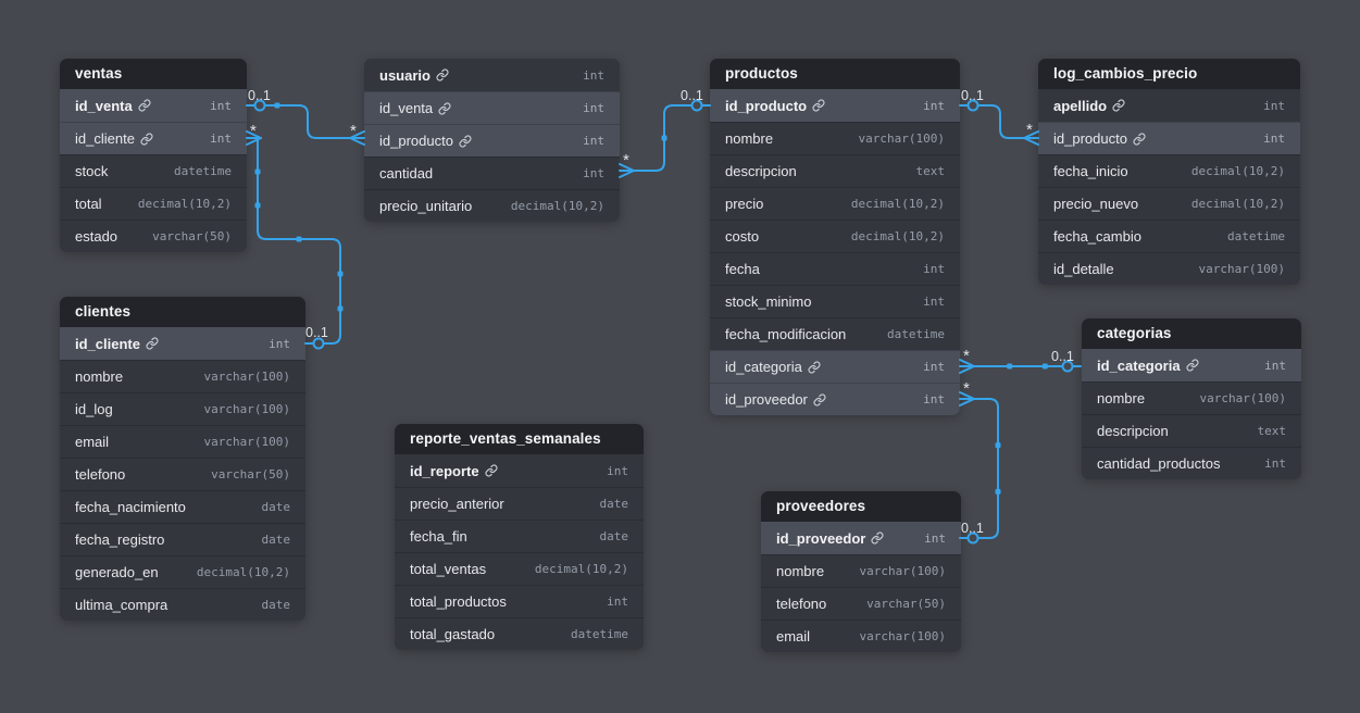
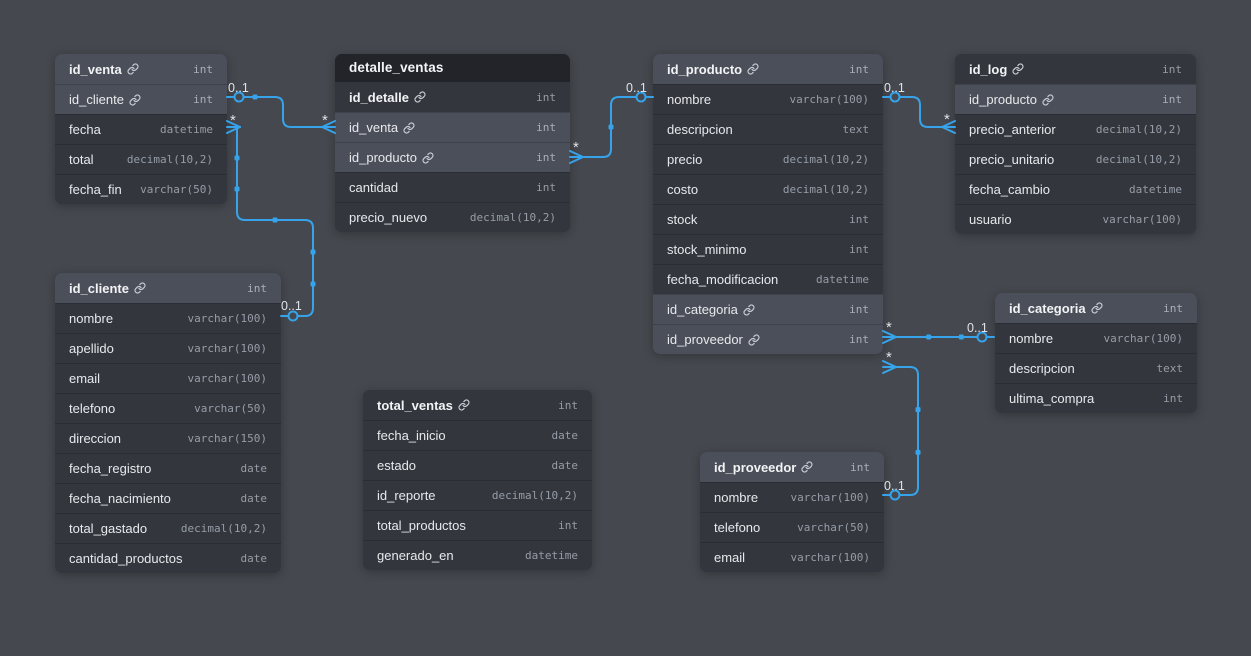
- ventas
  id_venta
  int
  id_cliente
  int
- stock
+ fecha
  datetime
  total
  decimal(10,2)
- estado
+ fecha_fin
  varchar(50)
+ detalle_ventas
- usuario
+ id_detalle
  int
  id_venta
  int
  id_producto
  int
  cantidad
  int
- precio_unitario
+ precio_nuevo
  decimal(10,2)
- productos
  id_producto
  int
  nombre
  varchar(100)
  descripcion
  text
  precio
  decimal(10,2)
  costo
  decimal(10,2)
- fecha
+ stock
  int
  stock_minimo
  int
  fecha_modificacion
  datetime
  id_categoria
  int
  id_proveedor
  int
- log_cambios_precio
- apellido
+ id_log
  int
  id_producto
  int
- fecha_inicio
+ precio_anterior
  decimal(10,2)
- precio_nuevo
+ precio_unitario
  decimal(10,2)
  fecha_cambio
  datetime
- id_detalle
+ usuario
  varchar(100)
- clientes
  id_cliente
  int
  nombre
  varchar(100)
- id_log
+ apellido
  varchar(100)
  email
  varchar(100)
  telefono
  varchar(50)
+ direccion
+ varchar(150)
- fecha_nacimiento
+ fecha_registro
  date
- fecha_registro
+ fecha_nacimiento
  date
- generado_en
+ total_gastado
  decimal(10,2)
- ultima_compra
+ cantidad_productos
  date
- reporte_ventas_semanales
- id_reporte
+ total_ventas
  int
- precio_anterior
+ fecha_inicio
  date
- fecha_fin
+ estado
  date
- total_ventas
+ id_reporte
  decimal(10,2)
  total_productos
  int
- total_gastado
+ generado_en
  datetime
- proveedores
  id_proveedor
  int
  nombre
  varchar(100)
  telefono
  varchar(50)
  email
  varchar(100)
- categorias
  id_categoria
  int
  nombre
  varchar(100)
  descripcion
  text
- cantidad_productos
+ ultima_compra
  int
  0..1
  *
  0..1
  *
  *
  0..1
  0..1
  *
  *
  0..1
  *
  0..1
